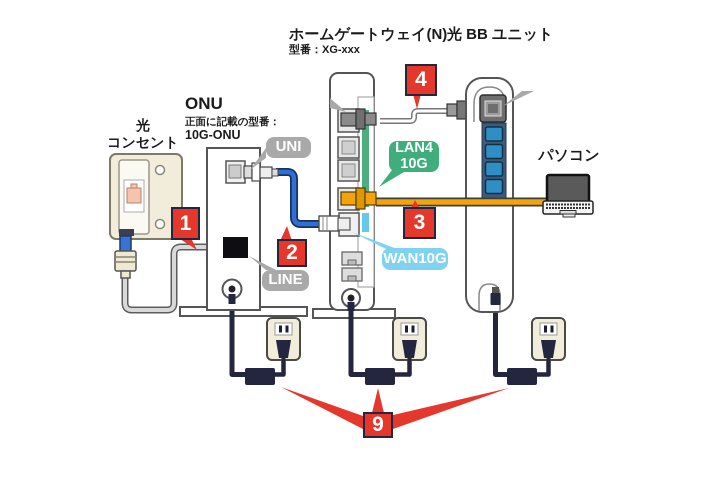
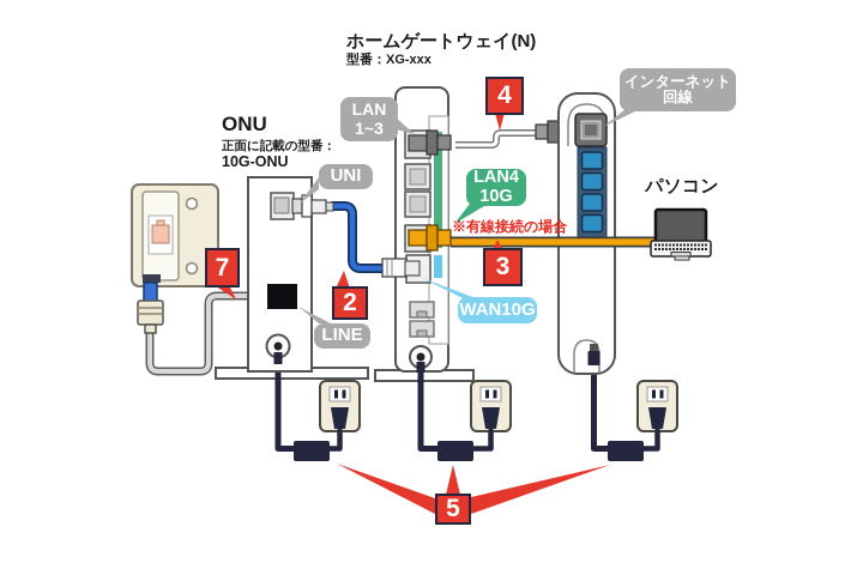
  ホームゲートウェイ(N)
- 光 BB ユニット
  型番：XG-xxx
  ONU
  正面に記載の型番：
  10G-ONU
- 光
- コンセント
  パソコン
  UNI
  LINE
+ LAN
+ 1~3
+ インターネット
+ 回線
  LAN4
  10G
  WAN10G
+ ※有線接続の場合
- 1
+ 7
  2
  3
  4
- 9
+ 5
